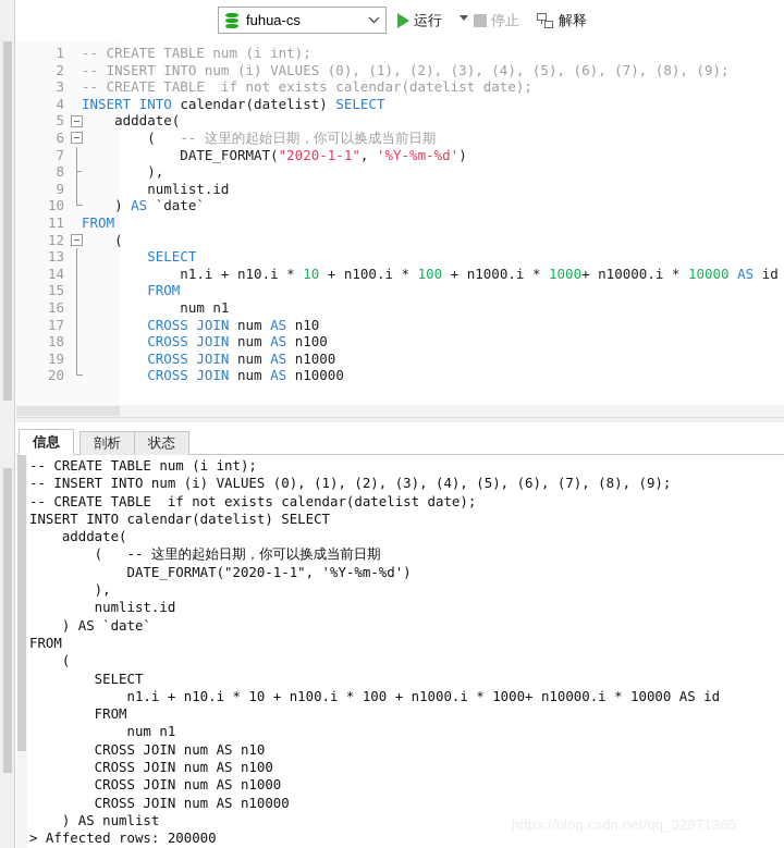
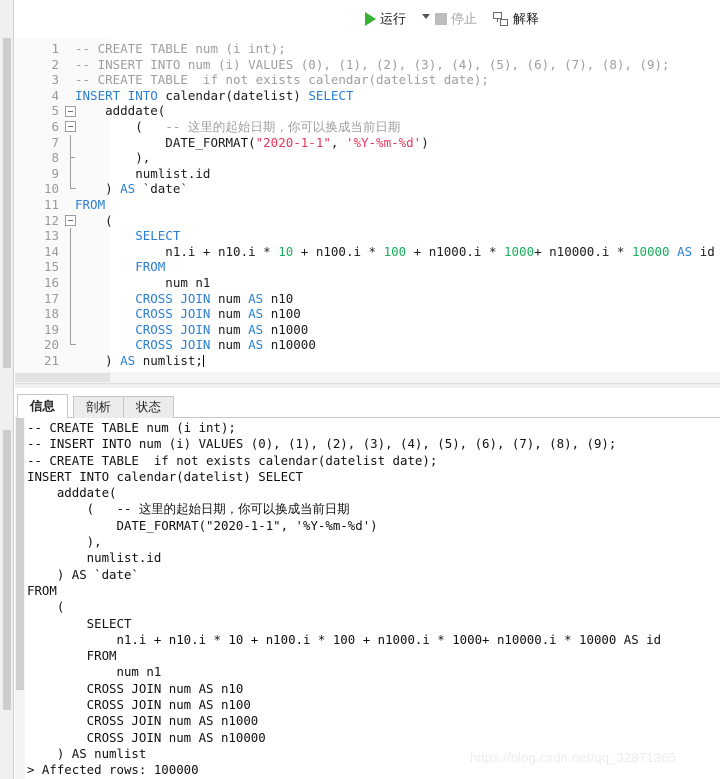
- fuhua-cs
  运行
  停止
  解释
  1
  -- CREATE TABLE num (i int);
  2
  -- INSERT INTO num (i) VALUES (0), (1), (2), (3), (4), (5), (6), (7), (8), (9);
  3
  -- CREATE TABLE if not exists calendar(datelist date);
  4
  INSERT INTO calendar(datelist) SELECT
  5
  adddate(
  6
  ( -- 这里的起始日期，你可以换成当前日期
  7
  DATE_FORMAT("2020-1-1", '%Y-%m-%d')
  8
  ),
  9
  numlist.id
  10
  ) AS `date`
  11
  FROM
  12
  (
  13
  SELECT
  14
  n1.i + n10.i * 10 + n100.i * 100 + n1000.i * 1000+ n10000.i * 10000 AS id
  15
  FROM
  16
  num n1
  17
  CROSS JOIN num AS n10
  18
  CROSS JOIN num AS n100
  19
  CROSS JOIN num AS n1000
  20
  CROSS JOIN num AS n10000
+ 21
+ ) AS numlist;
  信息
  剖析
  状态
  -- CREATE TABLE num (i int);
  -- INSERT INTO num (i) VALUES (0), (1), (2), (3), (4), (5), (6), (7), (8), (9);
  -- CREATE TABLE if not exists calendar(datelist date);
  INSERT INTO calendar(datelist) SELECT
  adddate(
  ( -- 这里的起始日期，你可以换成当前日期
  DATE_FORMAT("2020-1-1", '%Y-%m-%d')
  ),
  numlist.id
  ) AS `date`
  FROM
  (
  SELECT
  n1.i + n10.i * 10 + n100.i * 100 + n1000.i * 1000+ n10000.i * 10000 AS id
  FROM
  num n1
  CROSS JOIN num AS n10
  CROSS JOIN num AS n100
  CROSS JOIN num AS n1000
  CROSS JOIN num AS n10000
  ) AS numlist
- > Affected rows: 200000
+ > Affected rows: 100000
